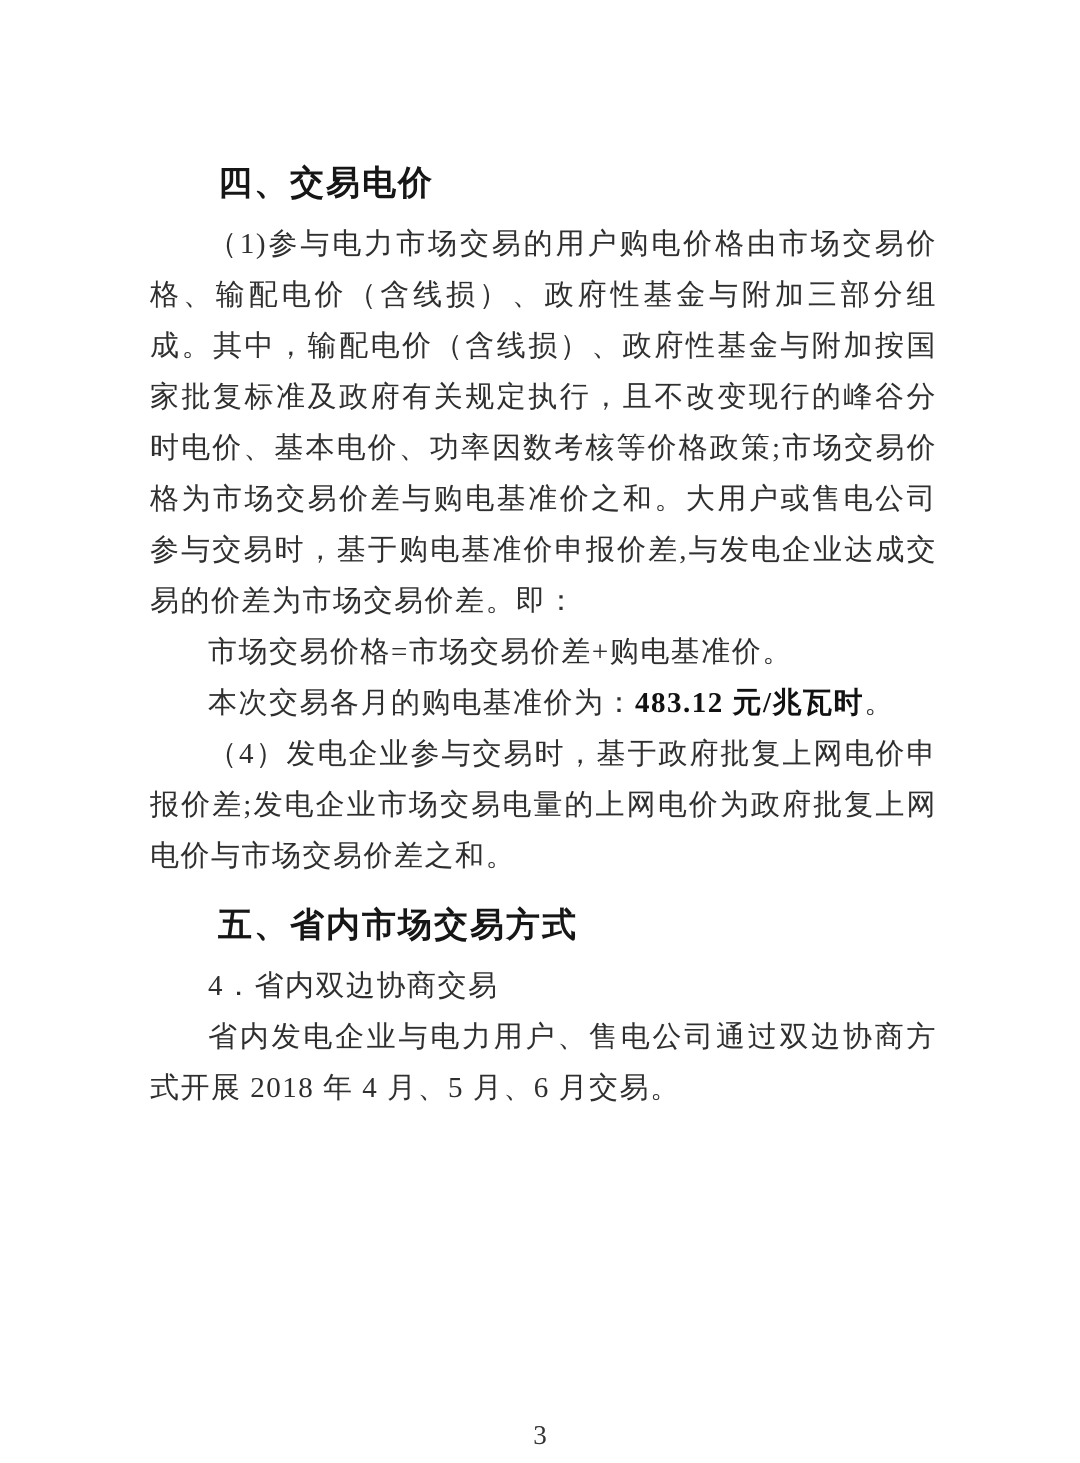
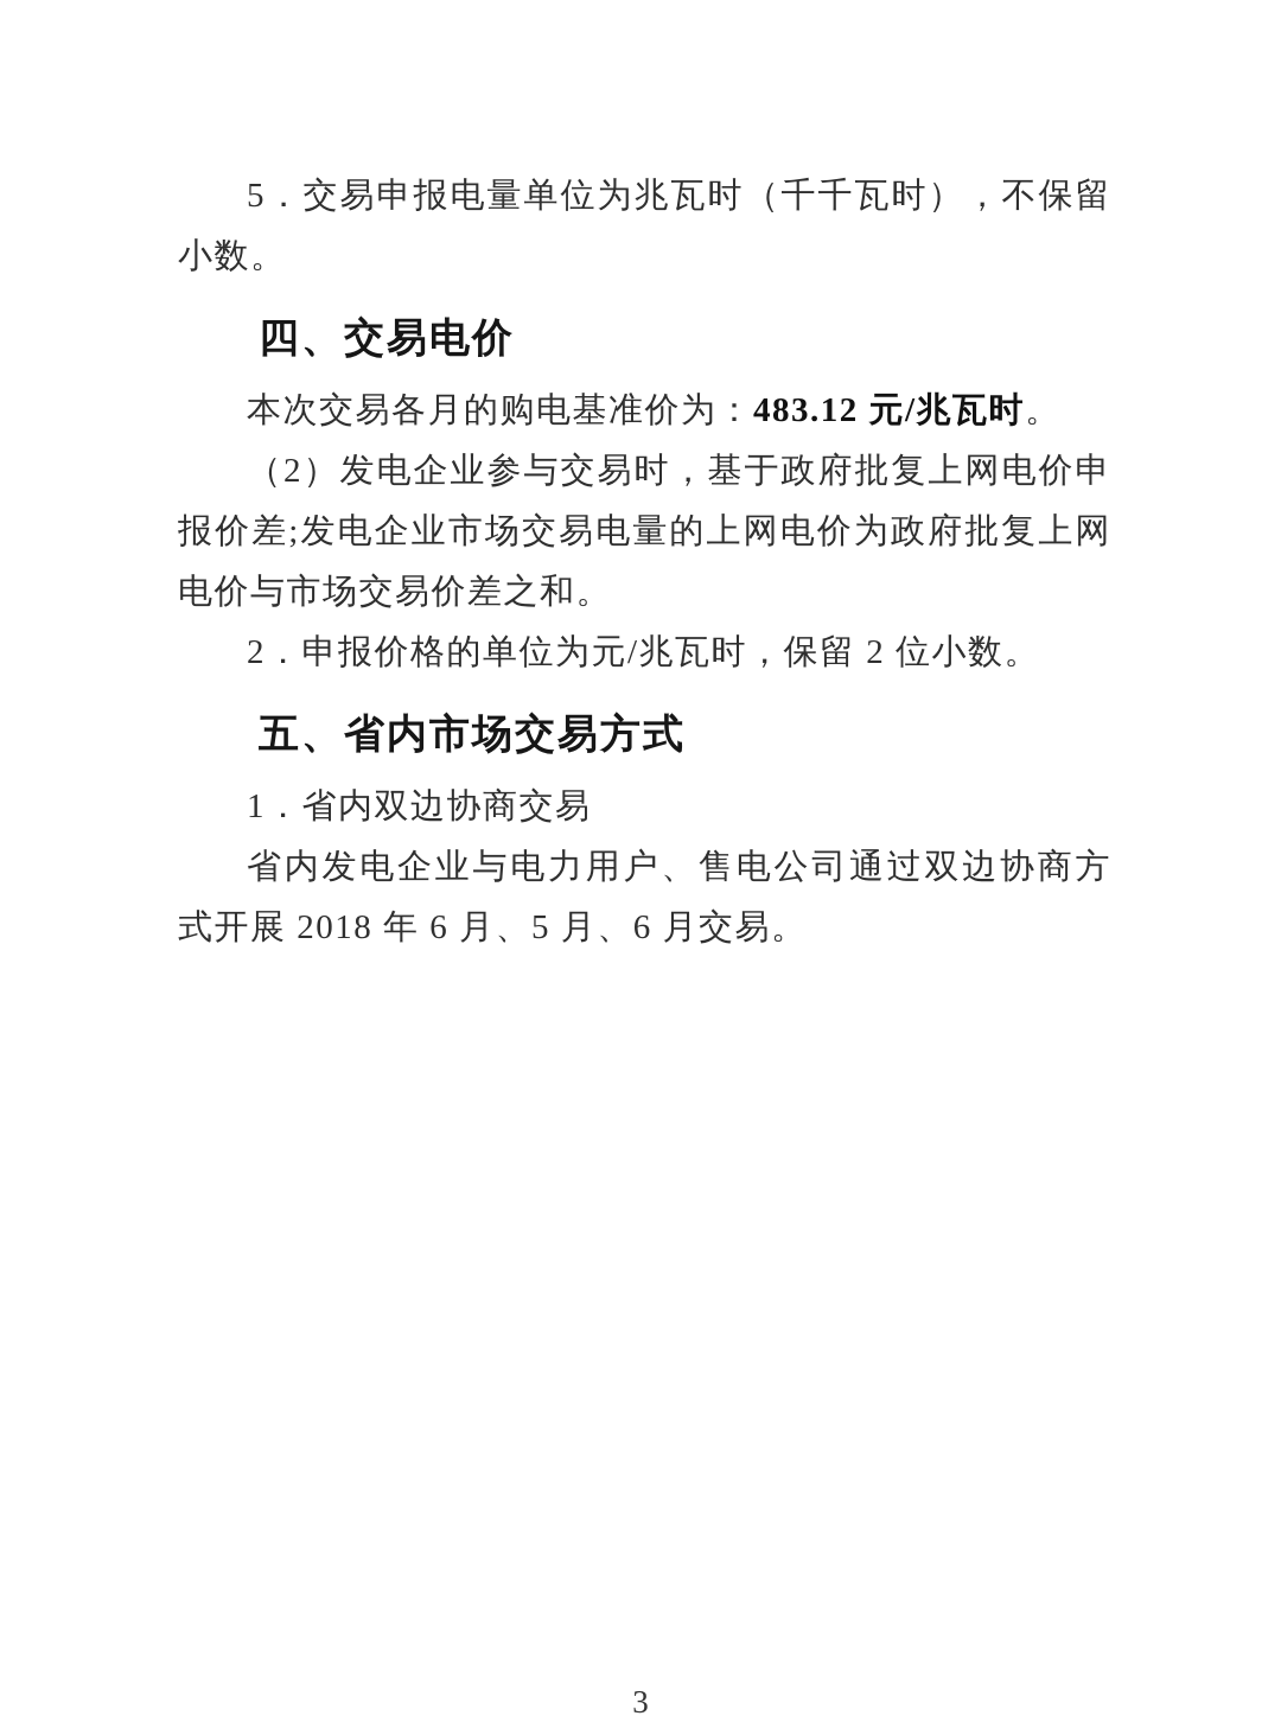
+ 5．交易申报电量单位为兆瓦时（千千瓦时），不保留小数。
  四、交易电价
- （1)参与电力市场交易的用户购电价格由市场交易价格、输配电价（含线损）、政府性基金与附加三部分组成。其中，输配电价（含线损）、政府性基金与附加按国家批复标准及政府有关规定执行，且不改变现行的峰谷分时电价、基本电价、功率因数考核等价格政策;市场交易价格为市场交易价差与购电基准价之和。大用户或售电公司参与交易时，基于购电基准价申报价差,与发电企业达成交易的价差为市场交易价差。即：
- 市场交易价格=市场交易价差+购电基准价。
  本次交易各月的购电基准价为：483.12 元/兆瓦时。
- （4）发电企业参与交易时，基于政府批复上网电价申报价差;发电企业市场交易电量的上网电价为政府批复上网电价与市场交易价差之和。
+ （2）发电企业参与交易时，基于政府批复上网电价申报价差;发电企业市场交易电量的上网电价为政府批复上网电价与市场交易价差之和。
+ 2．申报价格的单位为元/兆瓦时，保留 2 位小数。
  五、省内市场交易方式
- 4．省内双边协商交易
+ 1．省内双边协商交易
- 省内发电企业与电力用户、售电公司通过双边协商方式开展 2018 年 4 月、5 月、6 月交易。
+ 省内发电企业与电力用户、售电公司通过双边协商方式开展 2018 年 6 月、5 月、6 月交易。
  3
